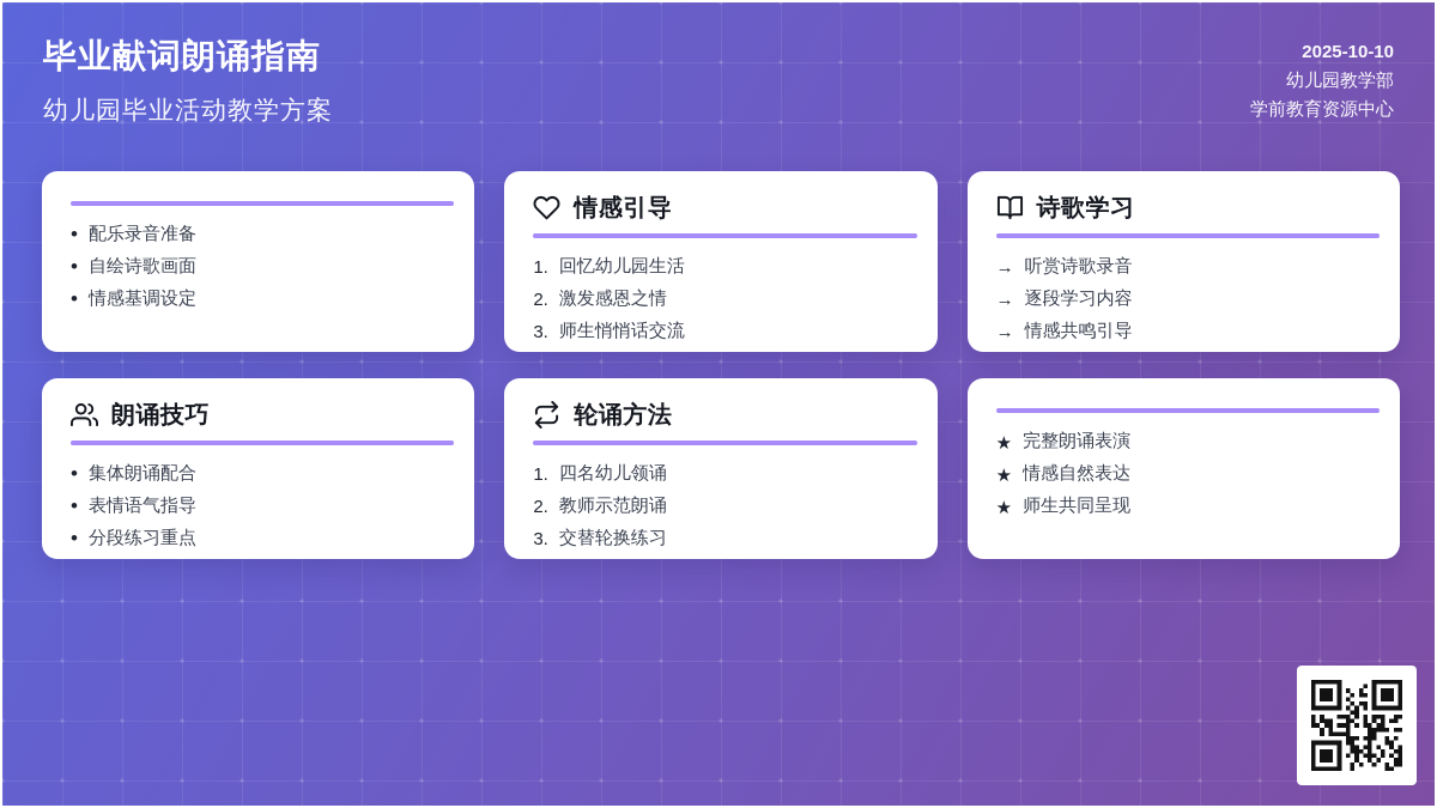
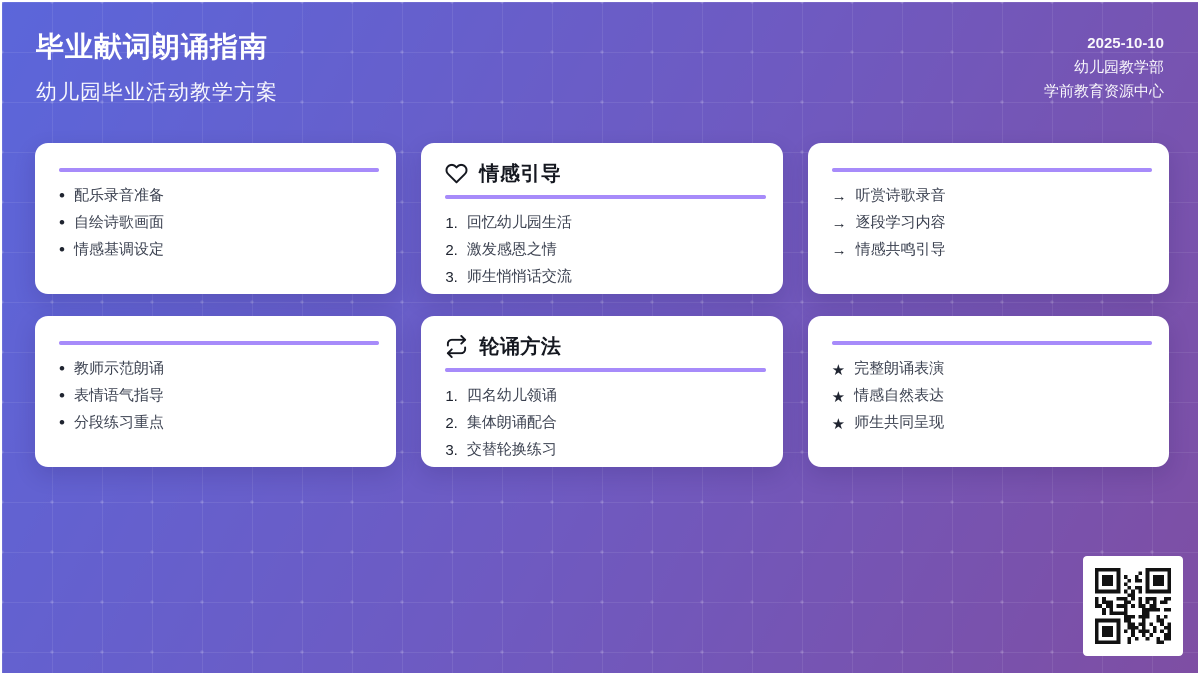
  毕业献词朗诵指南
  幼儿园毕业活动教学方案
  2025-10-10
  幼儿园教学部
  学前教育资源中心
  •
  配乐录音准备
  •
  自绘诗歌画面
  •
  情感基调设定
  情感引导
  1.
  回忆幼儿园生活
  2.
  激发感恩之情
  3.
  师生悄悄话交流
- 诗歌学习
  →
  听赏诗歌录音
  →
  逐段学习内容
  →
  情感共鸣引导
- 朗诵技巧
  •
- 集体朗诵配合
+ 教师示范朗诵
  •
  表情语气指导
  •
  分段练习重点
  轮诵方法
  1.
  四名幼儿领诵
  2.
- 教师示范朗诵
+ 集体朗诵配合
  3.
  交替轮换练习
  ★
  完整朗诵表演
  ★
  情感自然表达
  ★
  师生共同呈现
